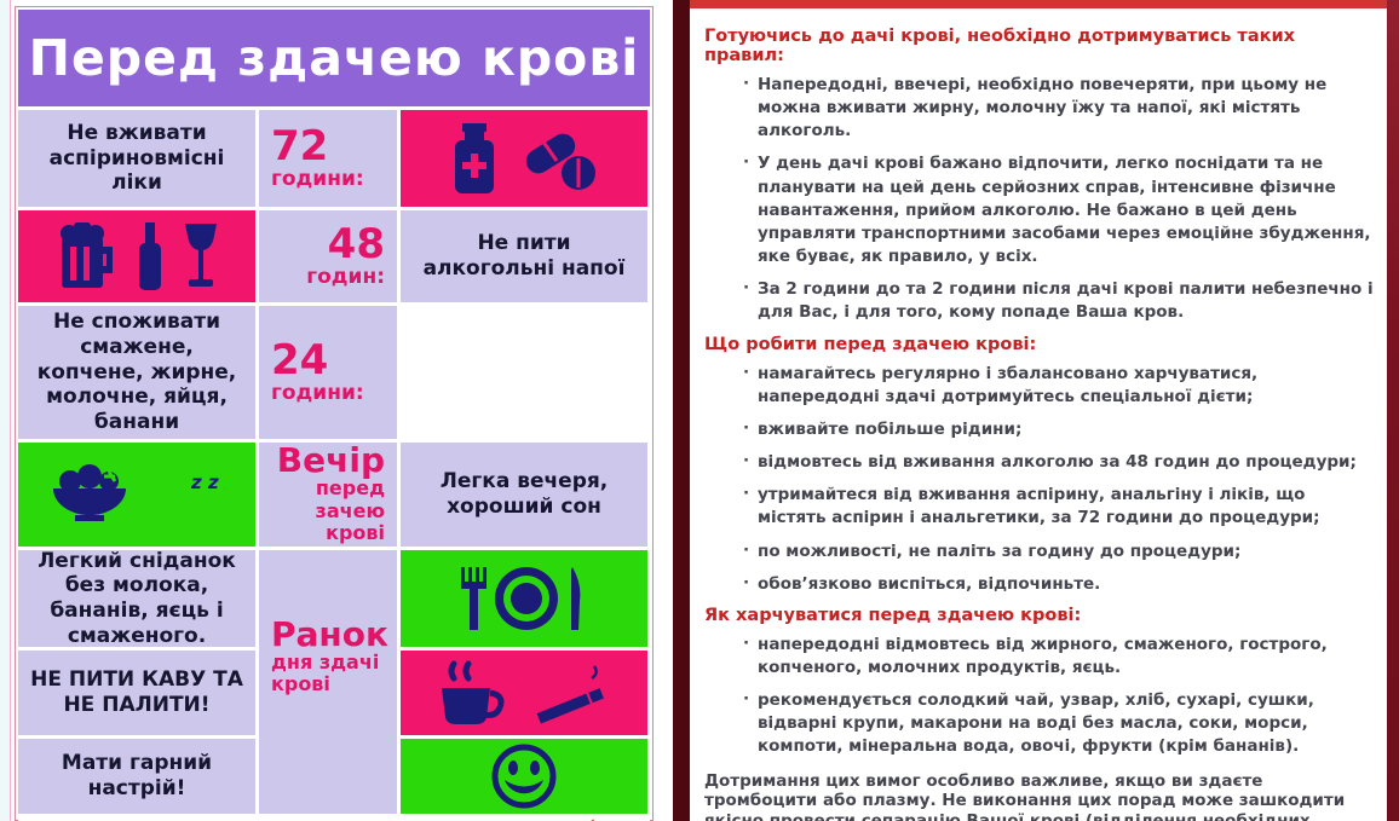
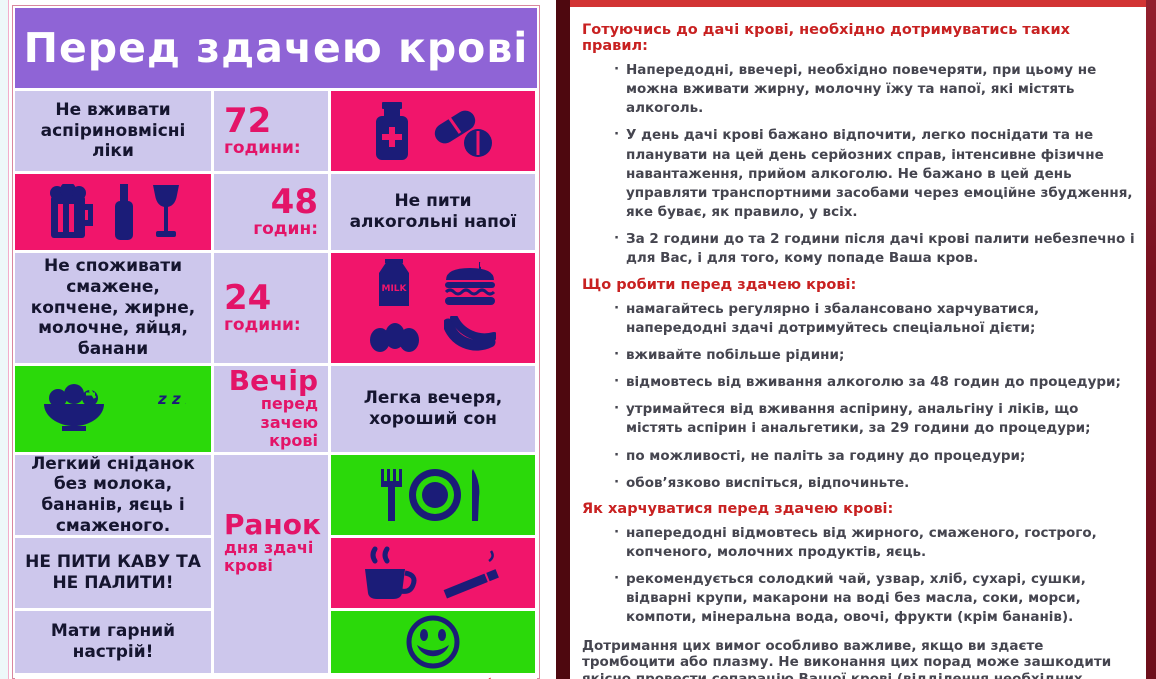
  Перед здачею крові
  Не вживати аспіриновмісні ліки
  72
  години:
  48
  годин:
  Не пити алкогольні напої
  Не споживати смажене, копчене, жирне, молочне, яйця, банани
  24
  години:
+ MILK
  Вечір
  перед зачею крові
  Легка вечеря, хороший сон
  Легкий сніданок без молока, бананів, яєць і смаженого.
  Ранок
  дня здачі крові
  НЕ ПИТИ КАВУ ТА НЕ ПАЛИТИ!
  Мати гарний настрій!
  Готуючись до дачі крові, необхідно дотримуватись таких правил:
  Напередодні, ввечері, необхідно повечеряти, при цьому не можна вживати жирну, молочну їжу та напої, які містять алкоголь.
  У день дачі крові бажано відпочити, легко поснідати та не планувати на цей день серйозних справ, інтенсивне фізичне навантаження, прийом алкоголю. Не бажано в цей день управляти транспортними засобами через емоційне збудження, яке буває, як правило, у всіх.
  За 2 години до та 2 години після дачі крові палити небезпечно і для Вас, і для того, кому попаде Ваша кров.
  Що робити перед здачею крові:
  намагайтесь регулярно і збалансовано харчуватися, напередодні здачі дотримуйтесь спеціальної дієти;
  вживайте побільше рідини;
  відмовтесь від вживання алкоголю за 48 годин до процедури;
- утримайтеся від вживання аспірину, анальгіну і ліків, що містять аспірин і анальгетики, за 72 години до процедури;
+ утримайтеся від вживання аспірину, анальгіну і ліків, що містять аспірин і анальгетики, за 29 години до процедури;
  по можливості, не паліть за годину до процедури;
  обов’язково виспіться, відпочиньте.
  Як харчуватися перед здачею крові:
  напередодні відмовтесь від жирного, смаженого, гострого, копченого, молочних продуктів, яєць.
  рекомендується солодкий чай, узвар, хліб, сухарі, сушки, відварні крупи, макарони на воді без масла, соки, морси, компоти, мінеральна вода, овочі, фрукти (крім бананів).
